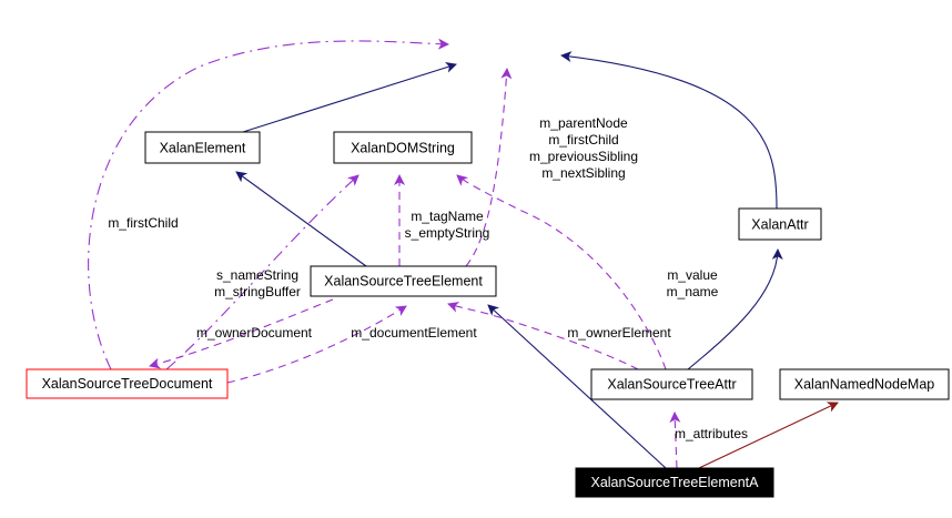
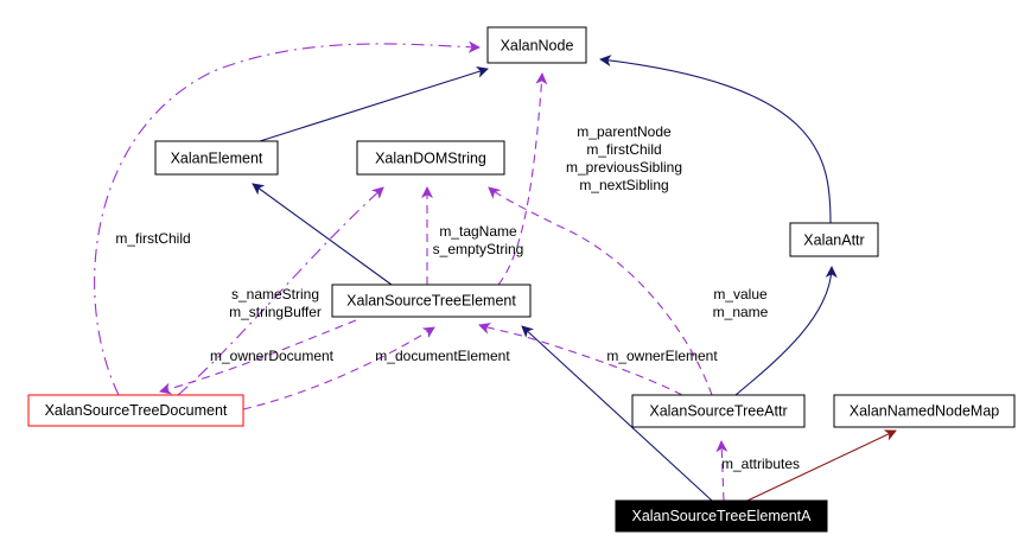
+ XalanNode
  XalanElement
  XalanDOMString
  XalanAttr
  XalanSourceTreeElement
  XalanSourceTreeDocument
  XalanSourceTreeAttr
  XalanNamedNodeMap
  XalanSourceTreeElementA
  m_parentNode
  m_firstChild
  m_previousSibling
  m_nextSibling
  m_firstChild
  m_tagName
  s_emptyString
  s_nameString
  m_stringBuffer
  m_value
  m_name
  m_ownerDocument
  m_documentElement
  m_ownerElement
  m_attributes
